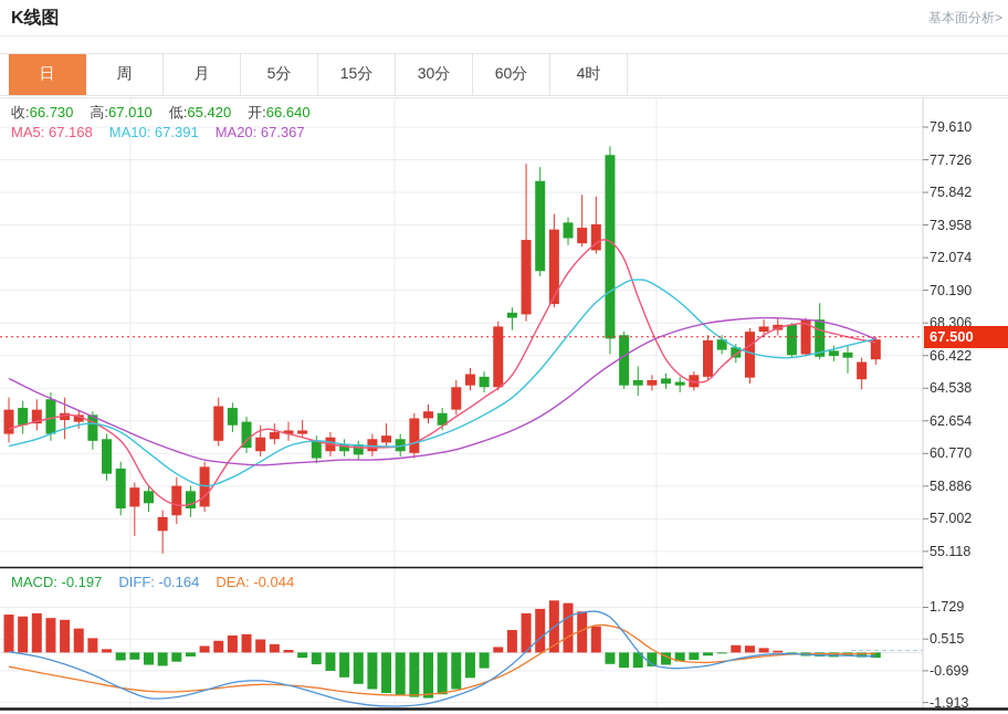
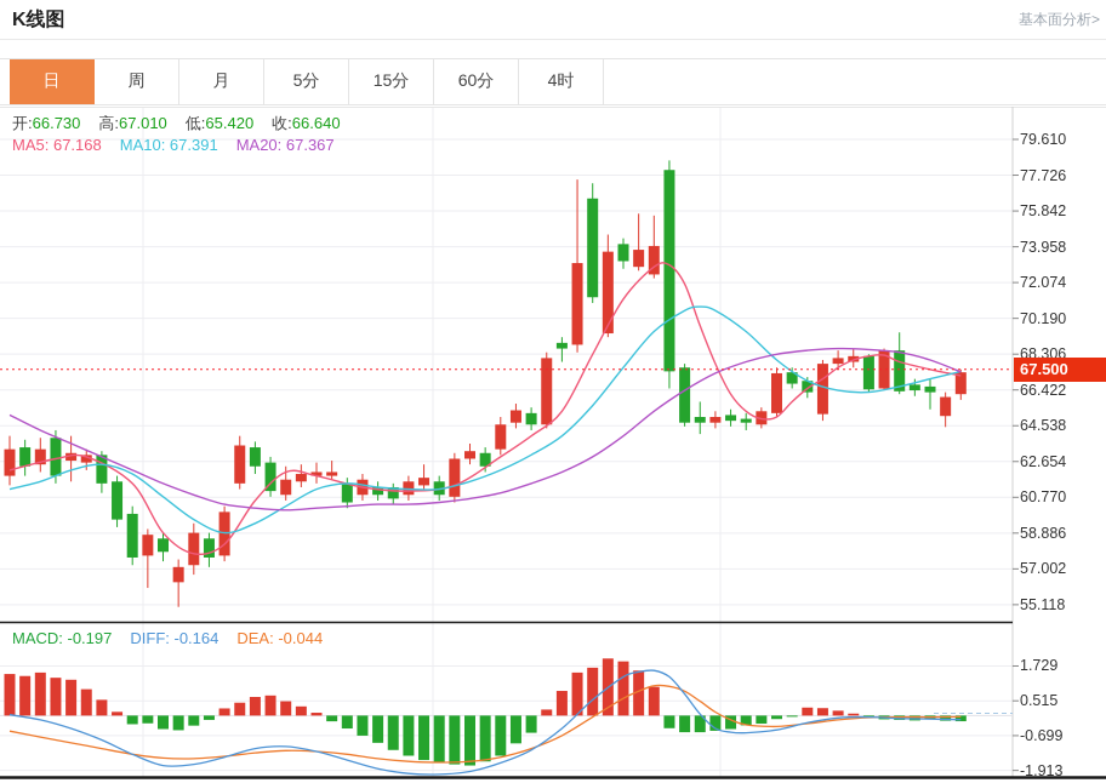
  K线图
  基本面分析>
  日
  周
  月
  5分
  15分
- 30分
  60分
  4时
- 收:66.730
+ 开:66.730
  高:67.010
  低:65.420
- 开:66.640
+ 收:66.640
  MA5: 67.168
  MA10: 67.391
  MA20: 67.367
  MACD: -0.197
  DIFF: -0.164
  DEA: -0.044
  79.610
  77.726
  75.842
  73.958
  72.074
  70.190
  68.306
  66.422
  64.538
  62.654
  60.770
  58.886
  57.002
  55.118
  1.729
  0.515
  -0.699
  -1.913
  67.500
